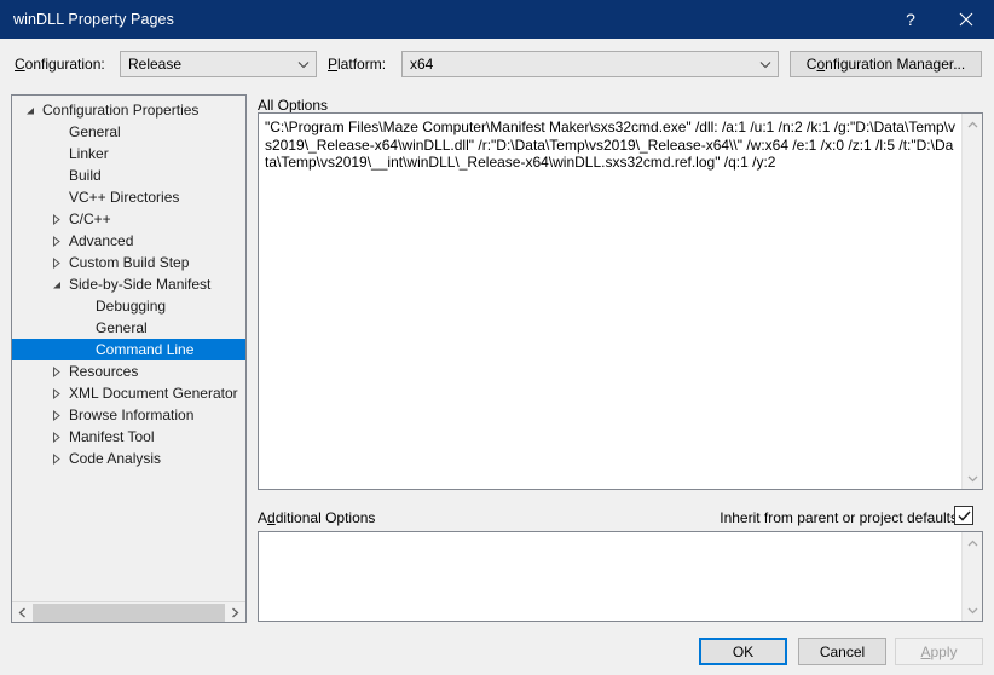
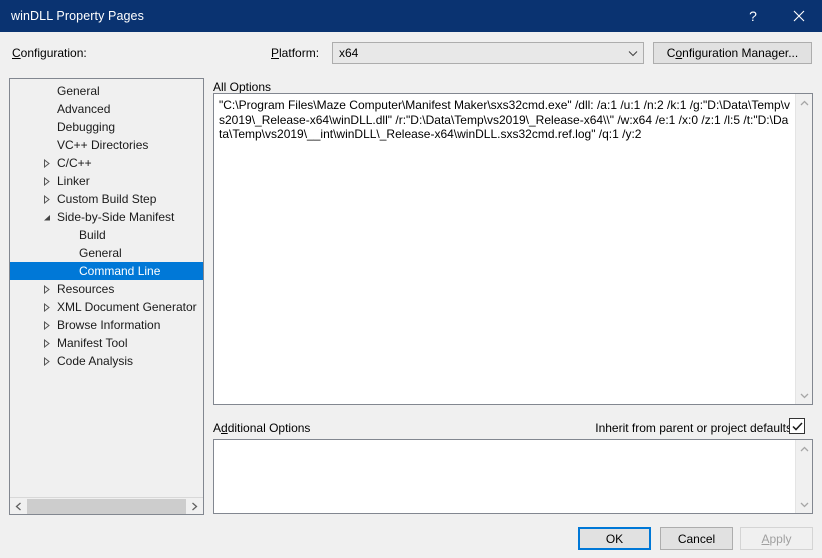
  winDLL Property Pages
  ?
  Configuration:
- Release
  Platform:
  x64
  Configuration Manager...
- Configuration Properties
  General
- Linker
+ Advanced
- Build
+ Debugging
  VC++ Directories
  C/C++
- Advanced
+ Linker
  Custom Build Step
  Side-by-Side Manifest
- Debugging
+ Build
  General
  Command Line
  Resources
  XML Document Generator
  Browse Information
  Manifest Tool
  Code Analysis
  All Options
  "C:\Program Files\Maze Computer\Manifest Maker\sxs32cmd.exe" /dll: /a:1 /u:1 /n:2 /k:1 /g:"D:\Data\Temp\vs2019\_Release-x64\winDLL.dll" /r:"D:\Data\Temp\vs2019\_Release-x64\\" /w:x64 /e:1 /x:0 /z:1 /l:5 /t:"D:\Data\Temp\vs2019\__int\winDLL\_Release-x64\winDLL.sxs32cmd.ref.log" /q:1 /y:2
  Additional Options
  Inherit from parent or project default
  OK
  Cancel
  A
  pply
